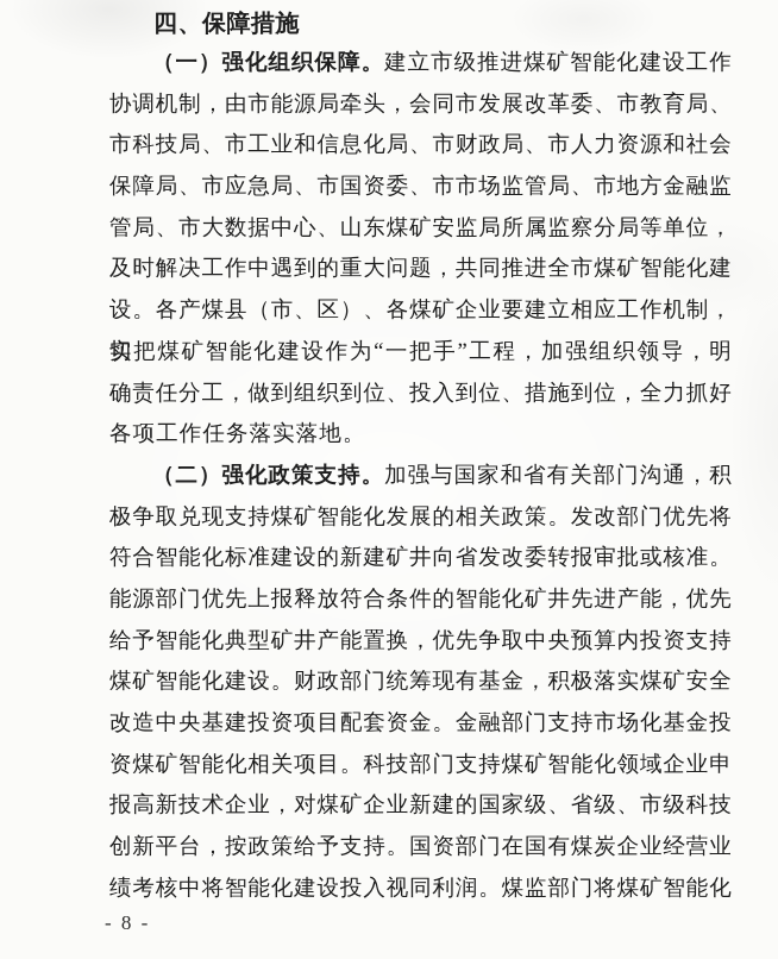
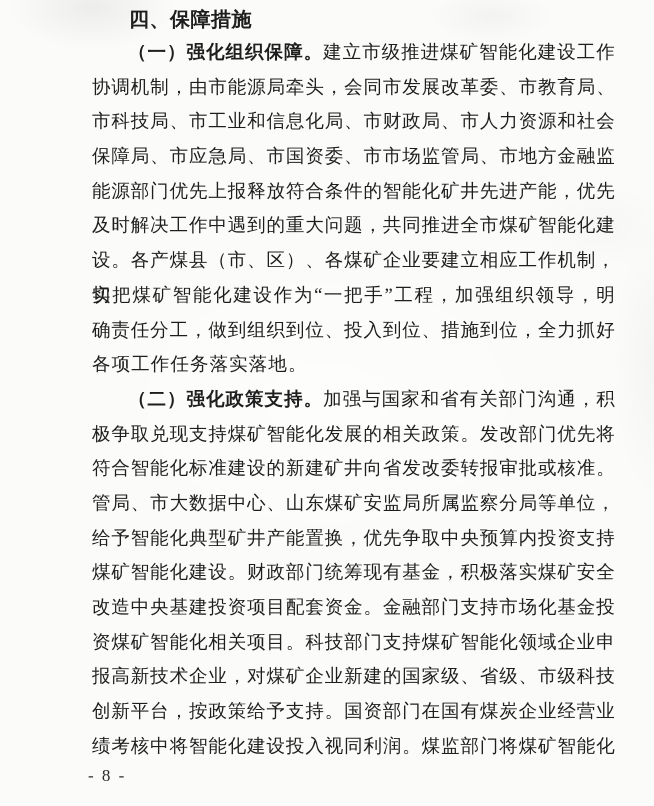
  四、保障措施
  （一）强化组织保障。建立市级推进煤矿智能化建设工作
  协调机制，由市能源局牵头，会同市发展改革委、市教育局、
  市科技局、市工业和信息化局、市财政局、市人力资源和社会
  保障局、市应急局、市国资委、市市场监管局、市地方金融监
- 管局、市大数据中心、山东煤矿安监局所属监察分局等单位，
+ 能源部门优先上报释放符合条件的智能化矿井先进产能，优先
  及时解决工作中遇到的重大问题，共同推进全市煤矿智能化建
  设。各产煤县（市、区）、各煤矿企业要建立相应工作机制，切
  实把煤矿智能化建设作为“一把手”工程，加强组织领导，明
  确责任分工，做到组织到位、投入到位、措施到位，全力抓好
  各项工作任务落实落地。
  （二）强化政策支持。加强与国家和省有关部门沟通，积
  极争取兑现支持煤矿智能化发展的相关政策。发改部门优先将
  符合智能化标准建设的新建矿井向省发改委转报审批或核准。
- 能源部门优先上报释放符合条件的智能化矿井先进产能，优先
+ 管局、市大数据中心、山东煤矿安监局所属监察分局等单位，
  给予智能化典型矿井产能置换，优先争取中央预算内投资支持
  煤矿智能化建设。财政部门统筹现有基金，积极落实煤矿安全
  改造中央基建投资项目配套资金。金融部门支持市场化基金投
  资煤矿智能化相关项目。科技部门支持煤矿智能化领域企业申
  报高新技术企业，对煤矿企业新建的国家级、省级、市级科技
  创新平台，按政策给予支持。国资部门在国有煤炭企业经营业
  绩考核中将智能化建设投入视同利润。煤监部门将煤矿智能化
  - 8 -
